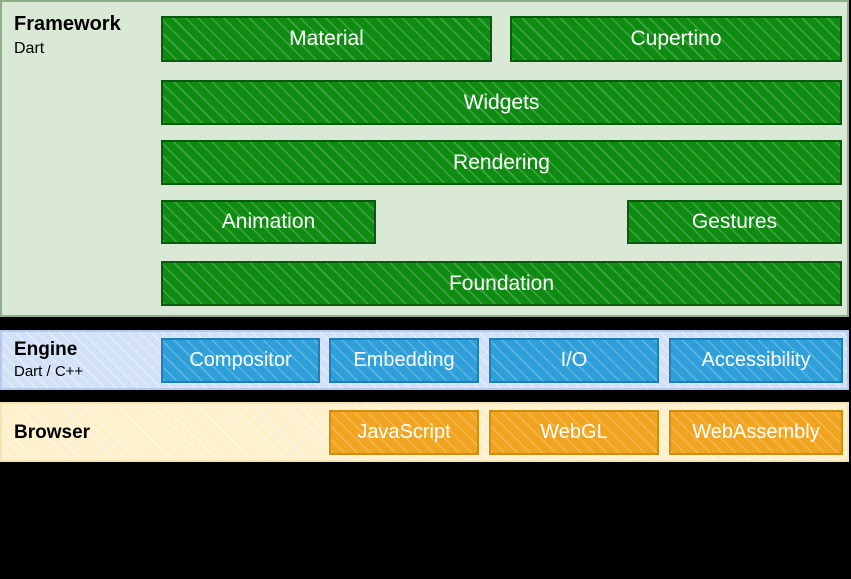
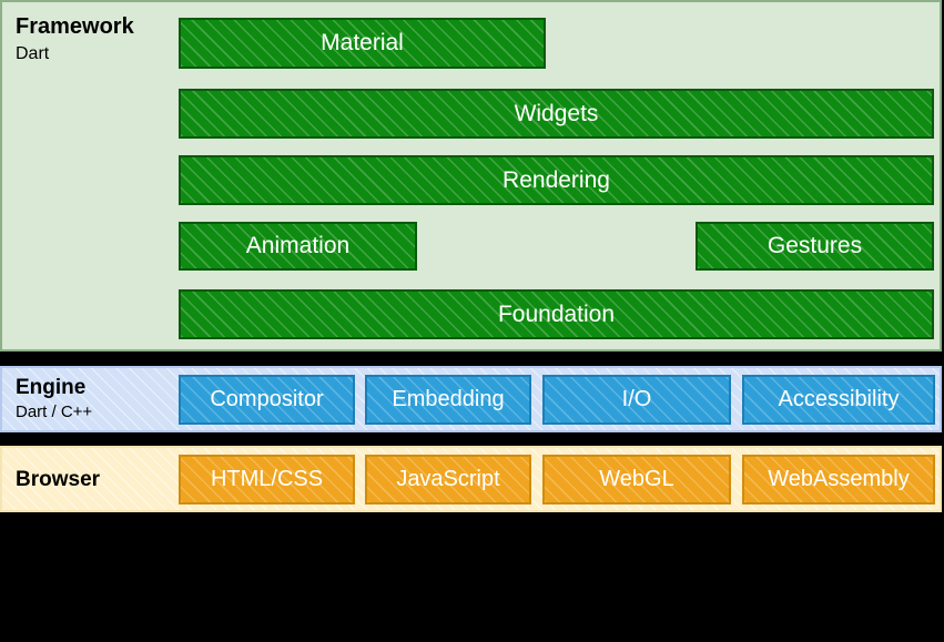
  Framework
  Dart
  Engine
  Dart / C++
  Browser
  Material
- Cupertino
  Widgets
  Rendering
  Animation
  Gestures
  Foundation
  Compositor
  Embedding
  I/O
  Accessibility
+ HTML/CSS
  JavaScript
  WebGL
  WebAssembly
